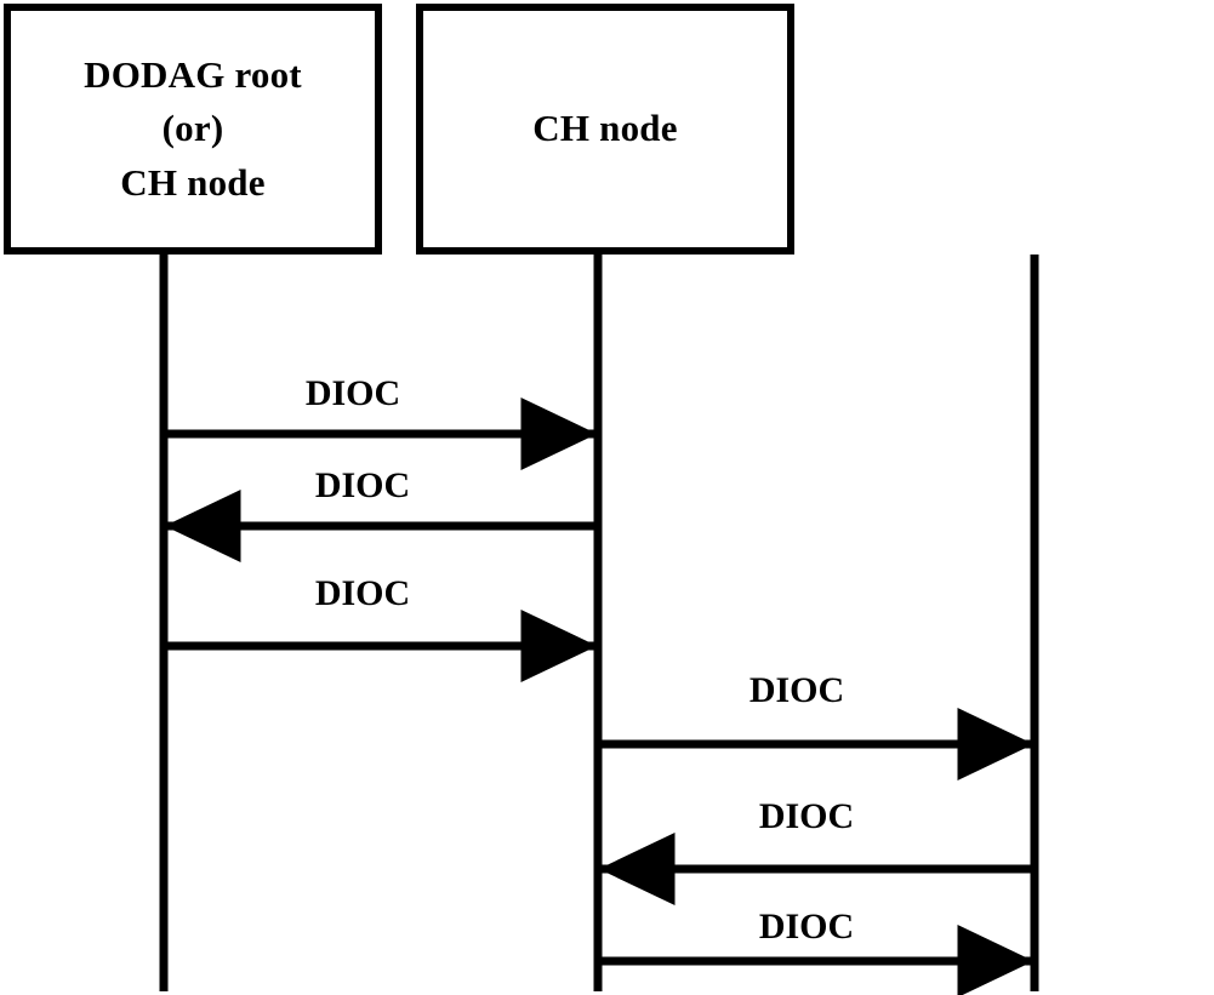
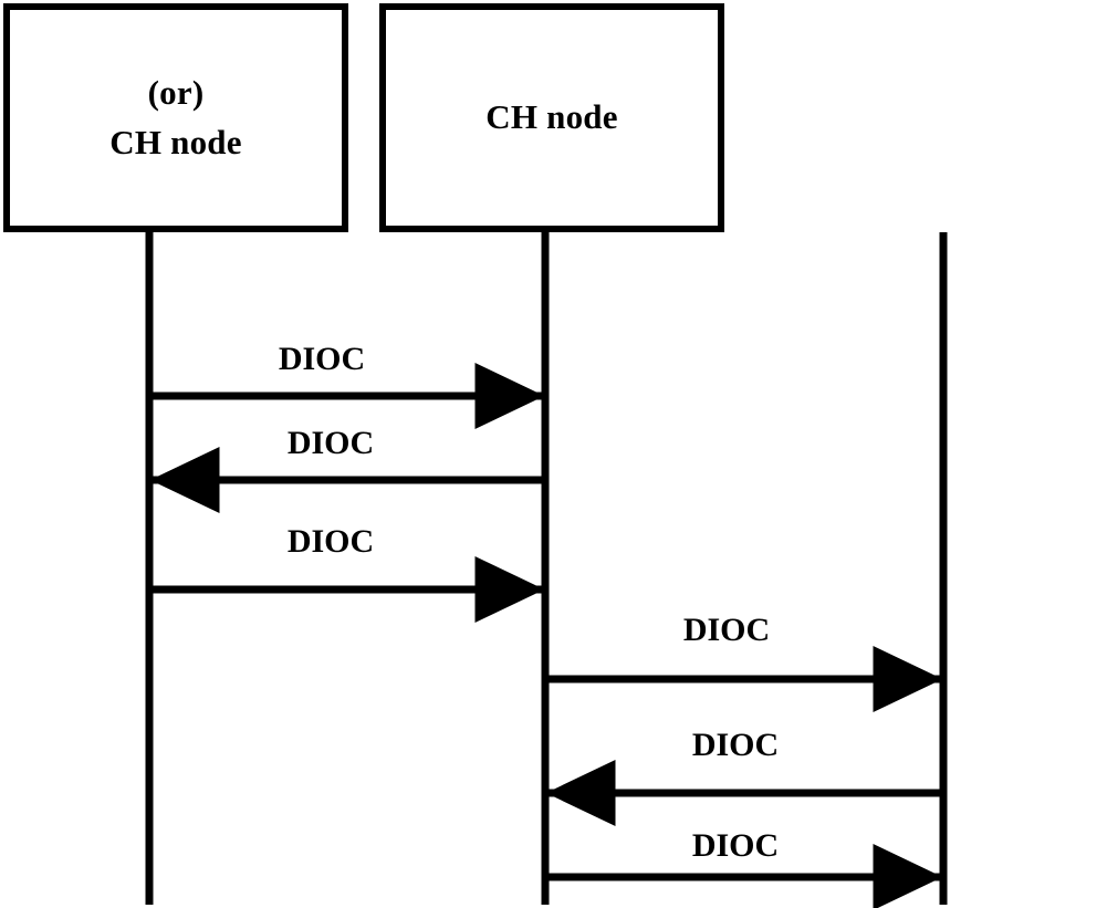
- DODAG root
  (or)
  CH node
  CH node
  DIOC
  DIOC
  DIOC
  DIOC
  DIOC
  DIOC
